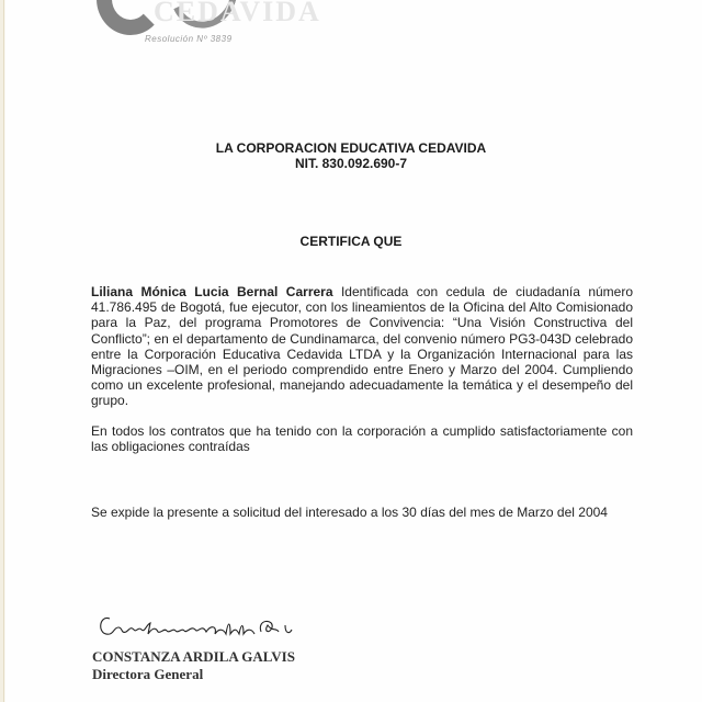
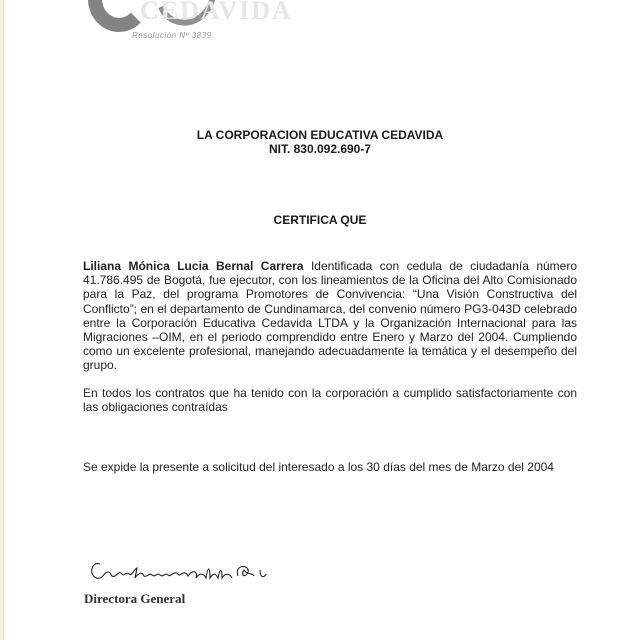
  CEDAVIDA
  Resolución Nº 3839
  LA CORPORACION EDUCATIVA CEDAVIDA
  NIT. 830.092.690-7
  CERTIFICA QUE
  Liliana Mónica Lucia Bernal Carrera Identificada con cedula de ciudadanía número 41.786.495 de Bogotá, fue ejecutor, con los lineamientos de la Oficina del Alto Comisionado para la Paz, del programa Promotores de Convivencia: “Una Visión Constructiva del Conflicto”; en el departamento de Cundinamarca, del convenio número PG3-043D celebrado entre la Corporación Educativa Cedavida LTDA y la Organización Internacional para las Migraciones –OIM, en el periodo comprendido entre Enero y Marzo del 2004. Cumpliendo como un excelente profesional, manejando adecuadamente la temática y el desempeño del grupo.
  En todos los contratos que ha tenido con la corporación a cumplido satisfactoriamente con las obligaciones contraídas
  Se expide la presente a solicitud del interesado a los 30 días del mes de Marzo del 2004
- CONSTANZA ARDILA GALVIS
  Directora General
